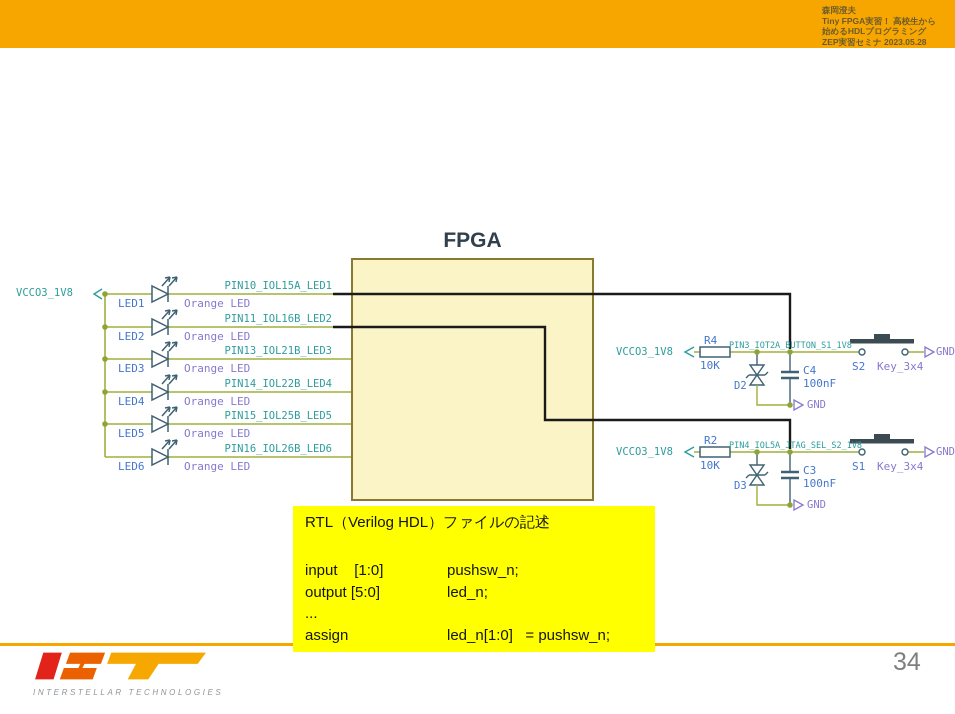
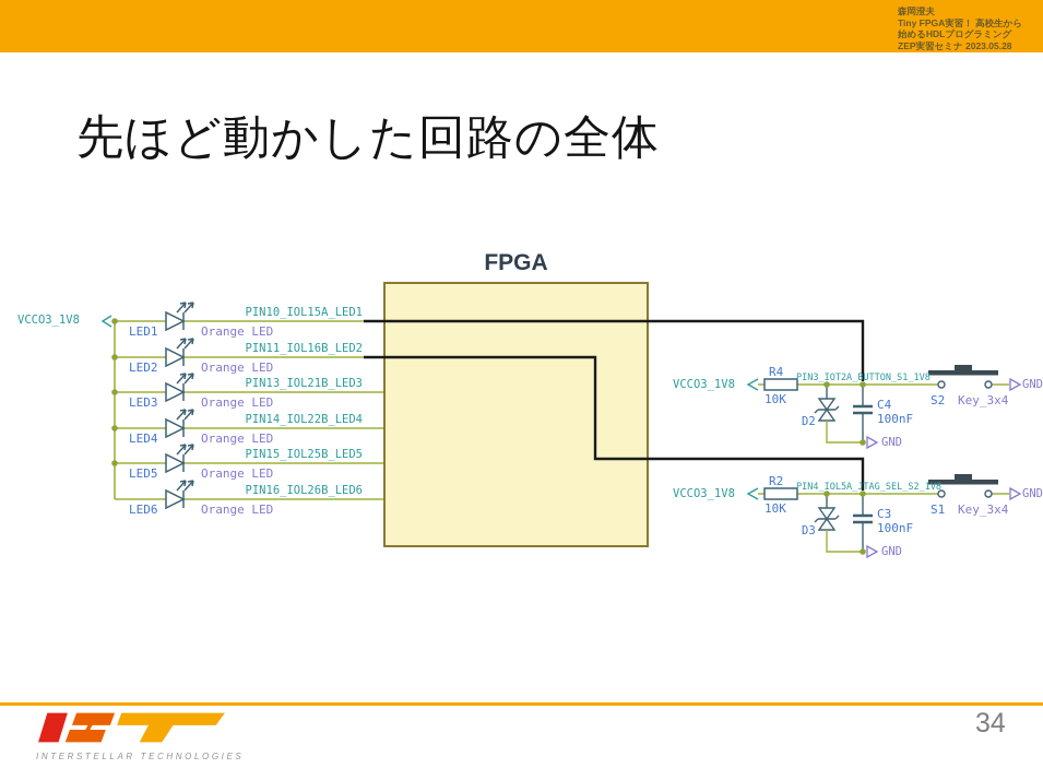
  森岡澄夫
  Tiny FPGA実習！ 高校生から
  始めるHDLプログラミング
  ZEP実習セミナ 2023.05.28
+ 先ほど動かした回路の全体
  FPGA
  VCCO3_1V8
  PIN10_IOL15A_LED1
  LED1
  Orange LED
  PIN11_IOL16B_LED2
  LED2
  Orange LED
  PIN13_IOL21B_LED3
  LED3
  Orange LED
  PIN14_IOL22B_LED4
  LED4
  Orange LED
  PIN15_IOL25B_LED5
  LED5
  Orange LED
  PIN16_IOL26B_LED6
  LED6
  Orange LED
  VCCO3_1V8
  R4
  10K
  PIN3_IOT2A_BUTTON_S1_1V8
  D2
  C4
  100nF
  GND
  S2
  Key_3x4
  GND
  VCCO3_1V8
  R2
  10K
  PIN4_IOL5A_JTAG_SEL_S2_1V8
  D3
  C3
  100nF
  GND
  S1
  Key_3x4
  GND
- RTL（Verilog HDL）ファイルの記述
- input [1:0]
- pushsw_n;
- output [5:0]
- led_n;
- ...
- assign
- led_n[1:0] = pushsw_n;
  INTERSTELLAR TECHNOLOGIES
  34
